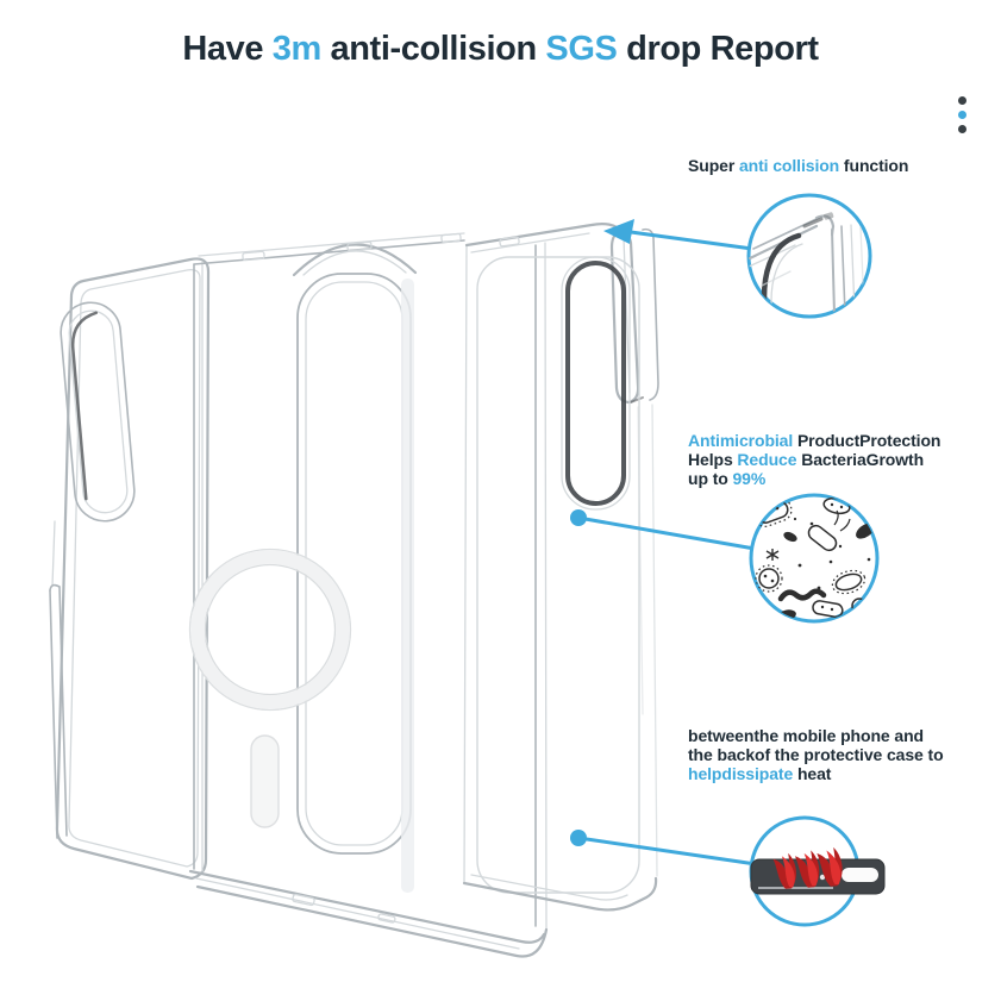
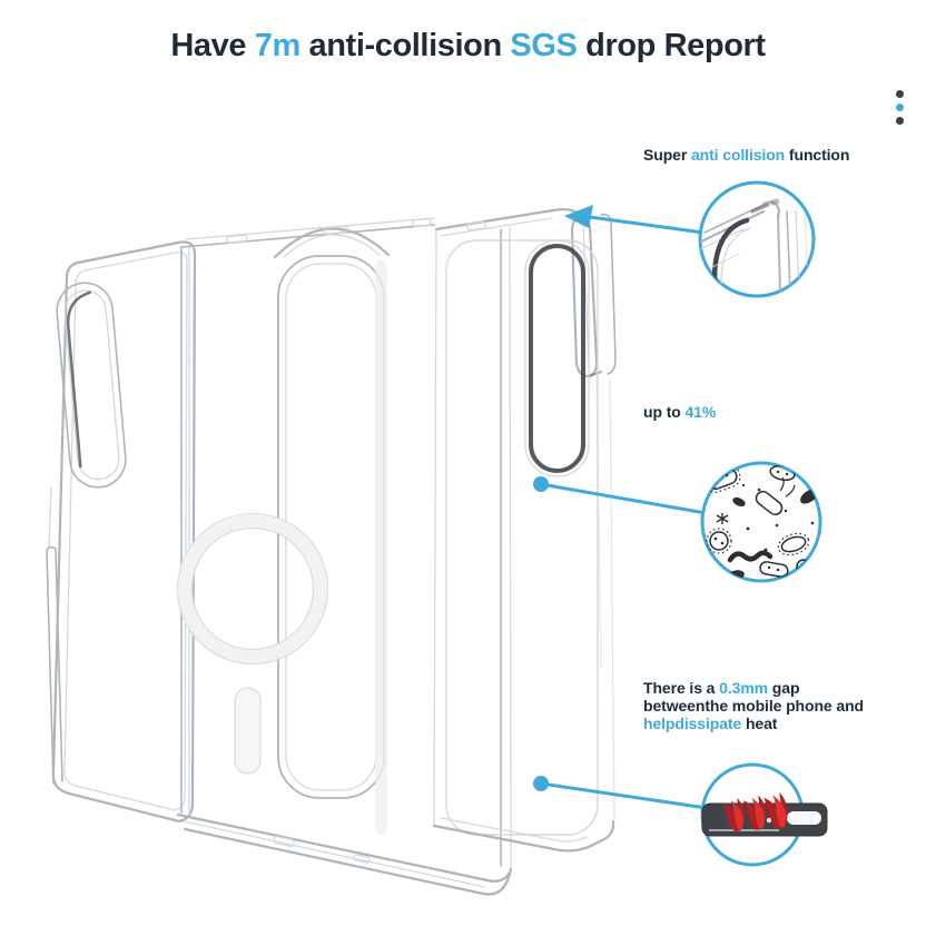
- Have 3m anti-collision SGS drop Report
+ Have 7m anti-collision SGS drop Report
  Super anti collision function
- Antimicrobial ProductProtection
- Helps Reduce BacteriaGrowth
- up to 99%
+ up to 41%
+ There is a 0.3mm gap
  betweenthe mobile phone and
- the backof the protective case to
  helpdissipate heat
